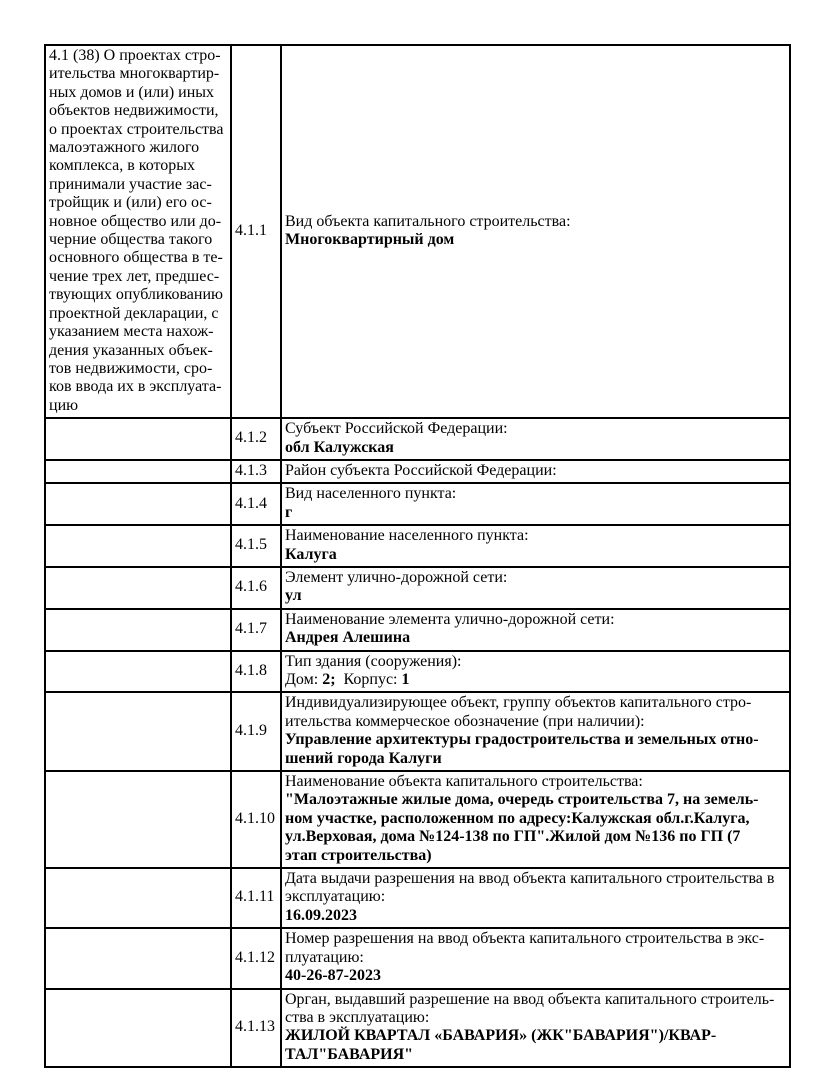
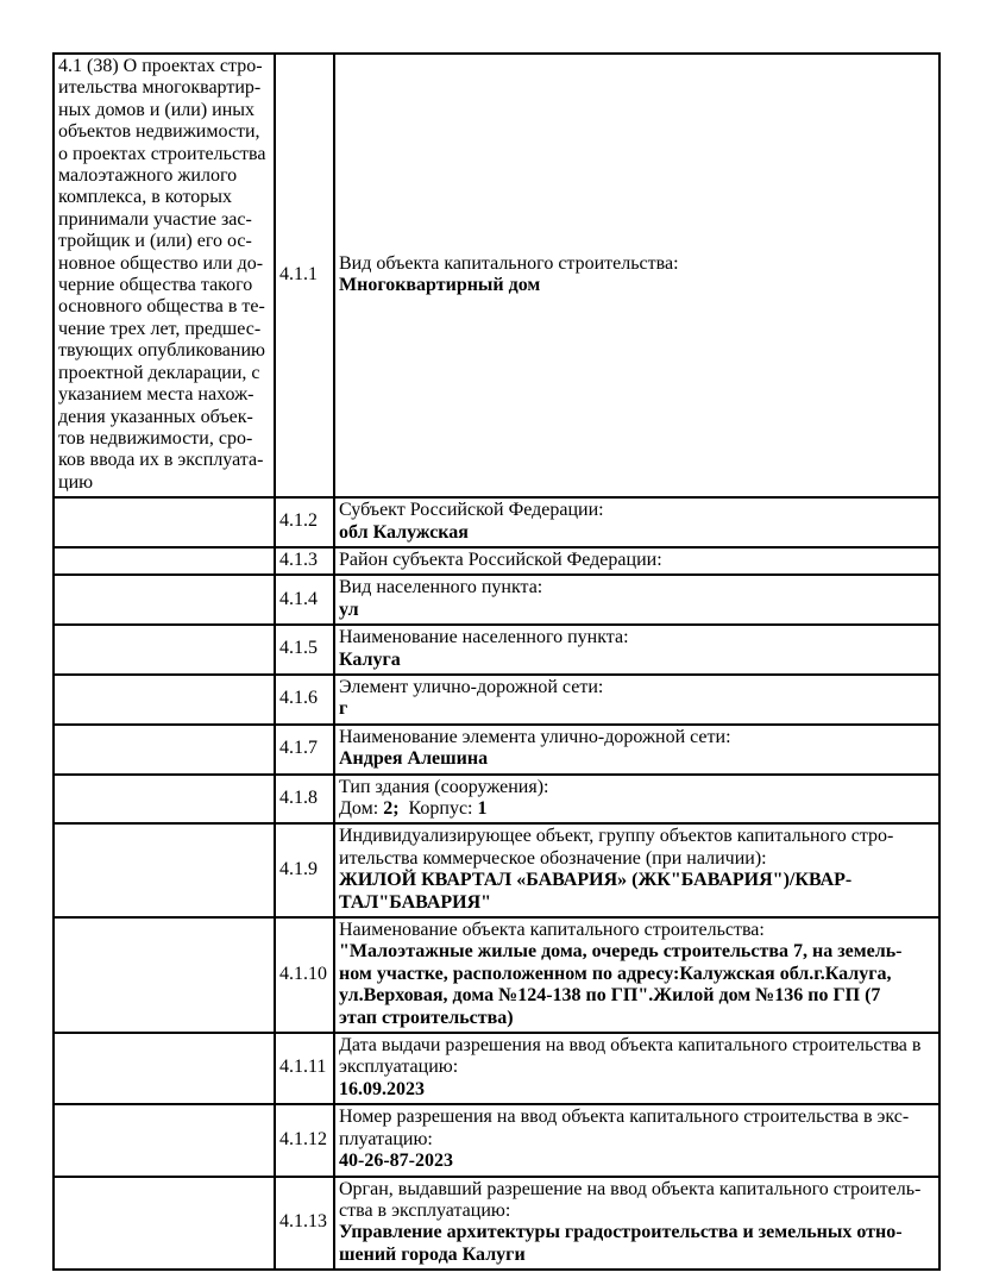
  4.1 (38) О проектах стро- ительства многоквартир- ных домов и (или) иных объектов недвижимости, о проектах строительства малоэтажного жилого комплекса, в которых принимали участие зас- тройщик и (или) его ос- новное общество или до- черние общества такого основного общества в те- чение трех лет, предшес- твующих опубликованию проектной декларации, с указанием места нахож- дения указанных объек- тов недвижимости, сро- ков ввода их в эксплуата- цию	4.1.1	Вид объекта капитального строительства:Многоквартирный дом
  	4.1.2	Субъект Российской Федерации:обл Калужская
  	4.1.3	Район субъекта Российской Федерации:
- 	4.1.4	Вид населенного пункта:г
+ 	4.1.4	Вид населенного пункта:ул
  	4.1.5	Наименование населенного пункта:Калуга
- 	4.1.6	Элемент улично-дорожной сети:ул
+ 	4.1.6	Элемент улично-дорожной сети:г
  	4.1.7	Наименование элемента улично-дорожной сети:Андрея Алешина
  	4.1.8	Тип здания (сооружения):Дом: 2; Корпус: 1
- 	4.1.9	Индивидуализирующее объект, группу объектов капитального стро- ительства коммерческое обозначение (при наличии):Управление архитектуры градостроительства и земельных отно- шений города Калуги
+ 	4.1.9	Индивидуализирующее объект, группу объектов капитального стро- ительства коммерческое обозначение (при наличии):ЖИЛОЙ КВАРТАЛ «БАВАРИЯ» (ЖК"БАВАРИЯ")/КВАР- ТАЛ"БАВАРИЯ"
  	4.1.10	Наименование объекта капитального строительства:"Малоэтажные жилые дома, очередь строительства 7, на земель- ном участке, расположенном по адресу:Калужская обл.г.Калуга, ул.Верховая, дома №124-138 по ГП".Жилой дом №136 по ГП (7 этап строительства)
  	4.1.11	Дата выдачи разрешения на ввод объекта капитального строительства в эксплуатацию:16.09.2023
  	4.1.12	Номер разрешения на ввод объекта капитального строительства в экс- плуатацию:40-26-87-2023
- 	4.1.13	Орган, выдавший разрешение на ввод объекта капитального строитель- ства в эксплуатацию:ЖИЛОЙ КВАРТАЛ «БАВАРИЯ» (ЖК"БАВАРИЯ")/КВАР- ТАЛ"БАВАРИЯ"
+ 	4.1.13	Орган, выдавший разрешение на ввод объекта капитального строитель- ства в эксплуатацию:Управление архитектуры градостроительства и земельных отно- шений города Калуги
